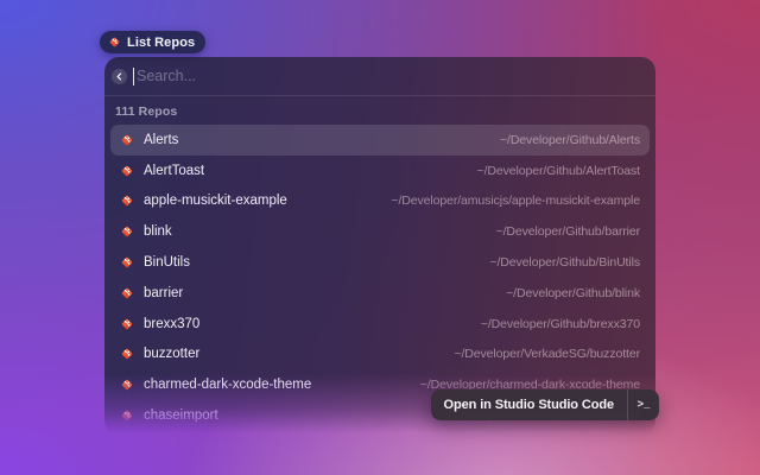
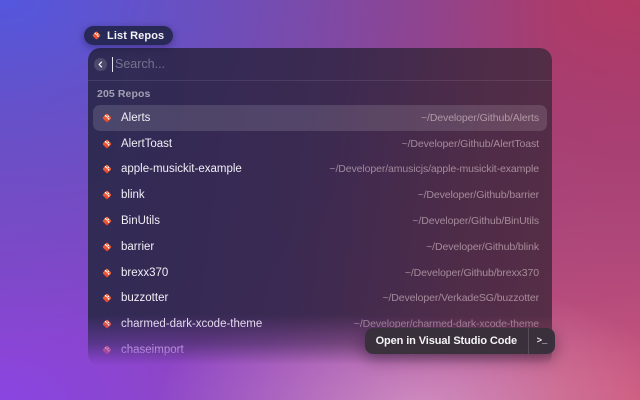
  List Repos
  Search...
- 111 Repos
+ 205 Repos
  Alerts
  ~/Developer/Github/Alerts
  AlertToast
  ~/Developer/Github/AlertToast
  apple-musickit-example
  ~/Developer/amusicjs/apple-musickit-example
  blink
  ~/Developer/Github/barrier
  BinUtils
  ~/Developer/Github/BinUtils
  barrier
  ~/Developer/Github/blink
  brexx370
  ~/Developer/Github/brexx370
  buzzotter
  ~/Developer/VerkadeSG/buzzotter
  charmed-dark-xcode-theme
  ~/Developer/charmed-dark-xcode-theme
  chaseimport
- Open in Studio Studio Code
+ Open in Visual Studio Code
  >_
